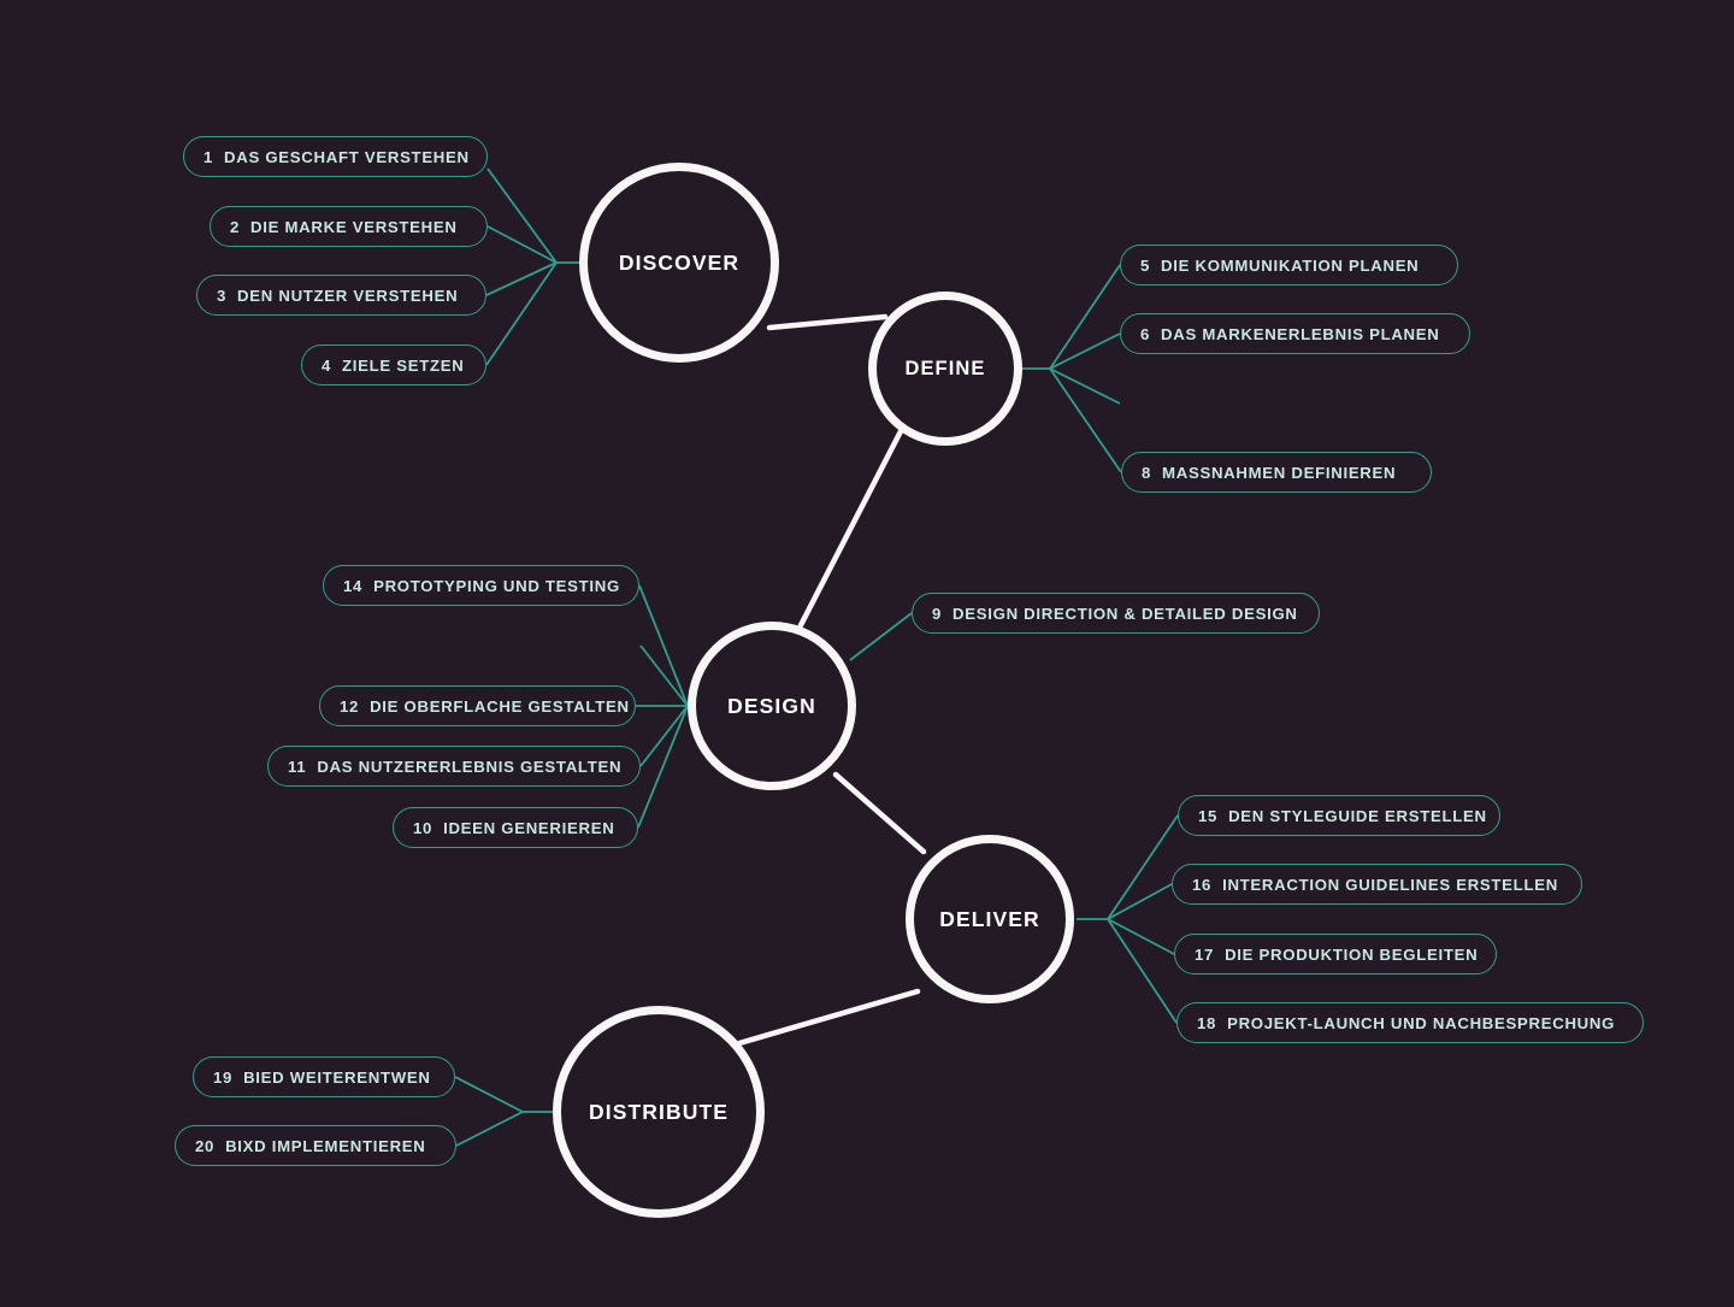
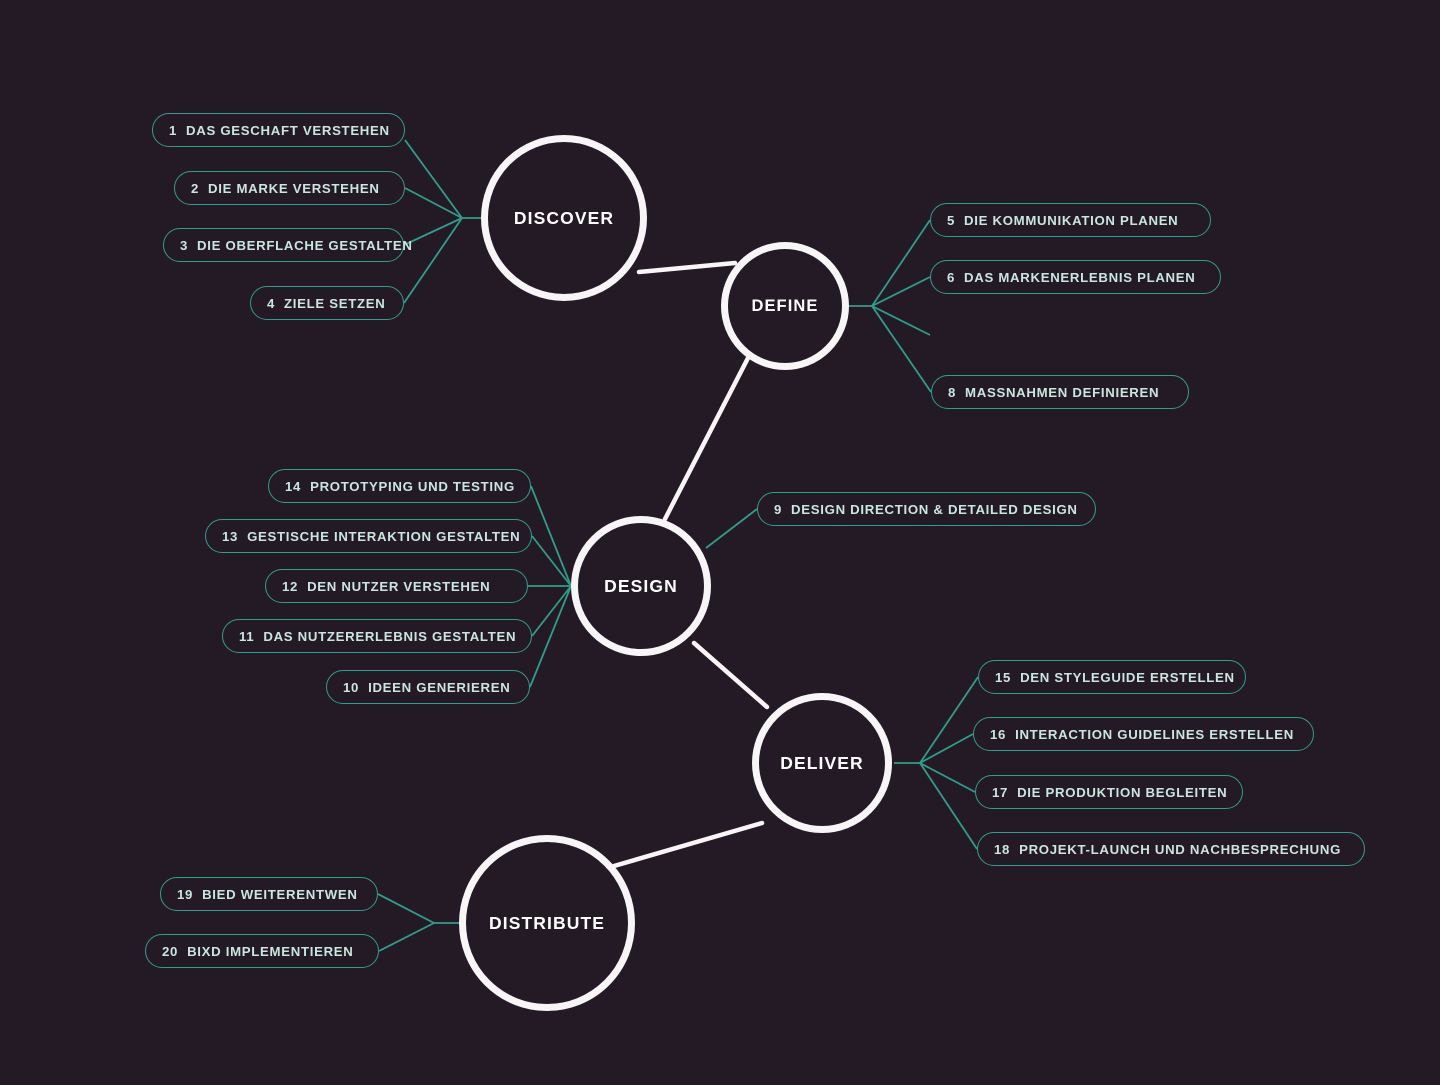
  DISCOVER
  DEFINE
  DESIGN
  DELIVER
  DISTRIBUTE
  1
  DAS GESCHAFT VERSTEHEN
  2
  DIE MARKE VERSTEHEN
  3
- DEN NUTZER VERSTEHEN
+ DIE OBERFLACHE GESTALTEN
  4
  ZIELE SETZEN
  5
  DIE KOMMUNIKATION PLANEN
  6
  DAS MARKENERLEBNIS PLANEN
  8
  MASSNAHMEN DEFINIEREN
  9
  DESIGN DIRECTION & DETAILED DESIGN
  14
  PROTOTYPING UND TESTING
+ 13
+ GESTISCHE INTERAKTION GESTALTEN
  12
- DIE OBERFLACHE GESTALTEN
+ DEN NUTZER VERSTEHEN
  11
  DAS NUTZERERLEBNIS GESTALTEN
  10
  IDEEN GENERIEREN
  15
  DEN STYLEGUIDE ERSTELLEN
  16
  INTERACTION GUIDELINES ERSTELLEN
  17
  DIE PRODUKTION BEGLEITEN
  18
  PROJEKT-LAUNCH UND NACHBESPRECHUNG
  19
  BIED WEITERENTWEN
  20
  BIXD IMPLEMENTIEREN
